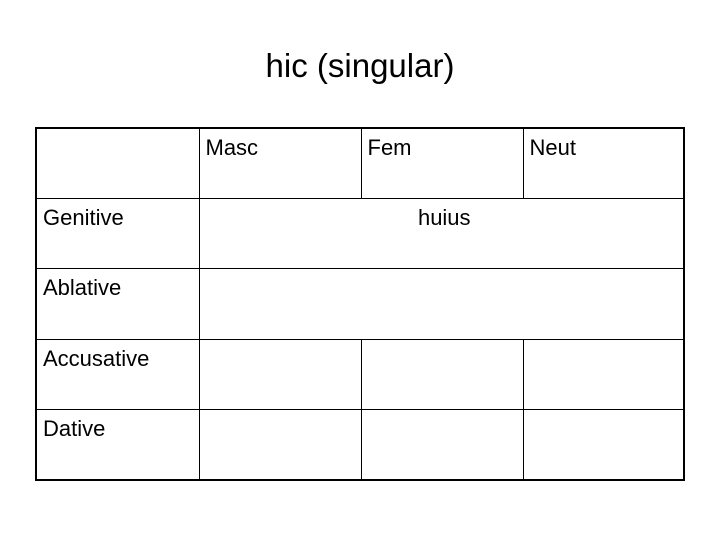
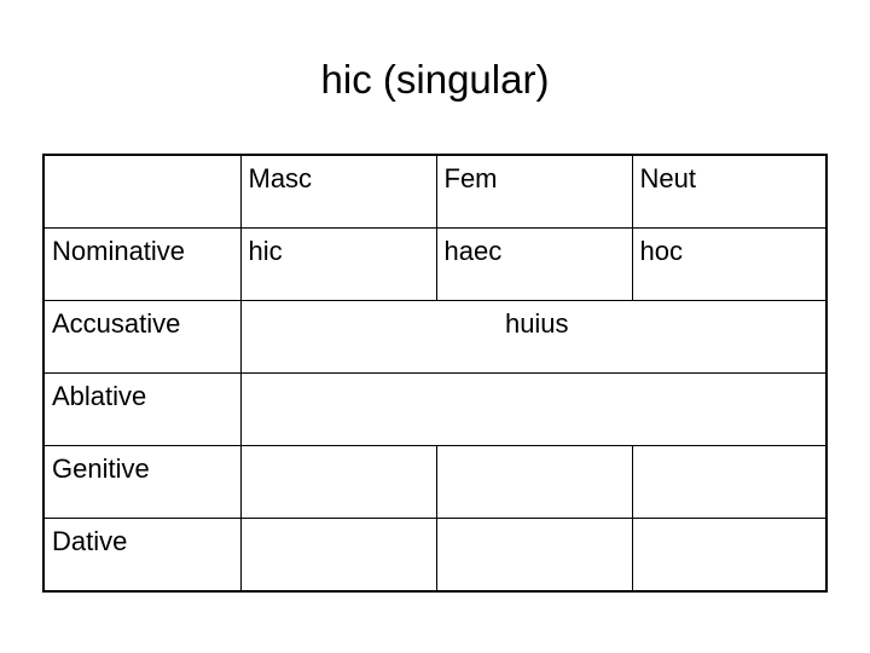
  hic (singular)
  	Masc	Fem	Neut
+ Nominative	hic	haec	hoc
- Genitive	huius
+ Accusative	huius
  Ablative
- Accusative
+ Genitive
  Dative
